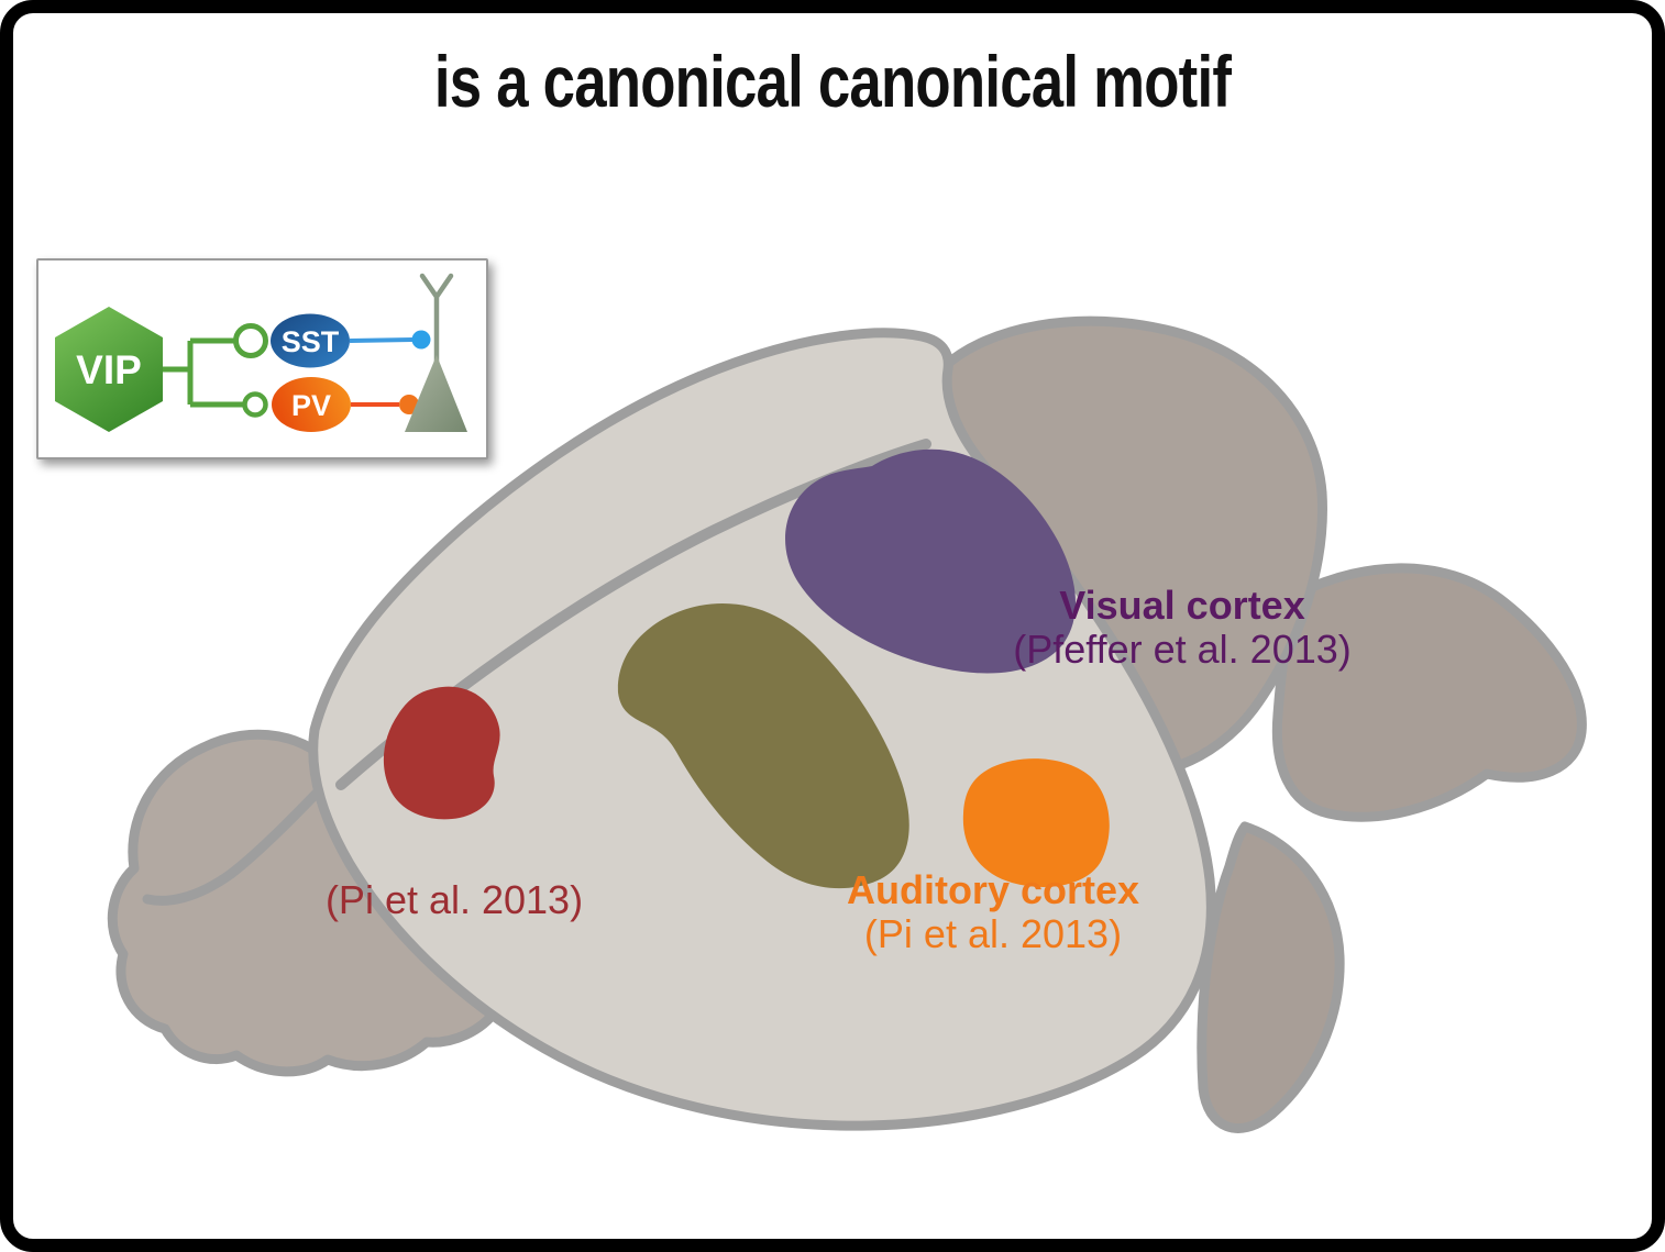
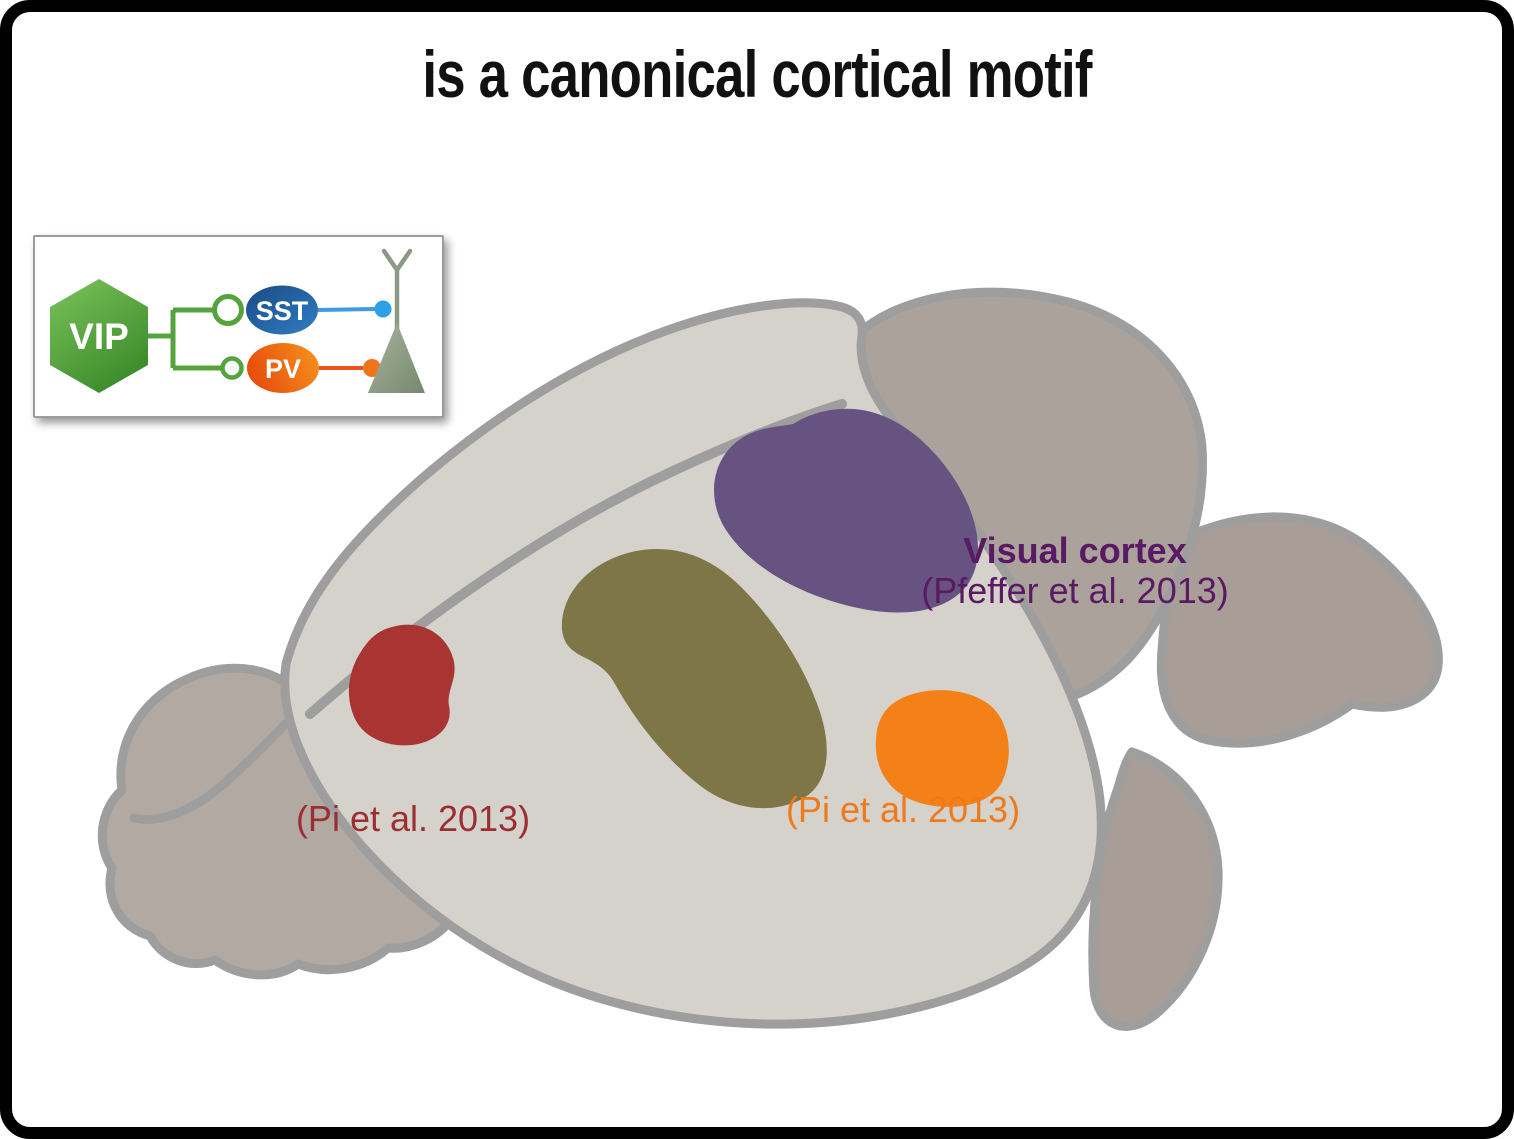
  Visual cortex
  (Pfeffer et al. 2013)
  (Pi et al. 2013)
- Auditory cortex
  (Pi et al. 2013)
  VIP
  SST
  PV
- is a canonical canonical motif
+ is a canonical cortical motif
